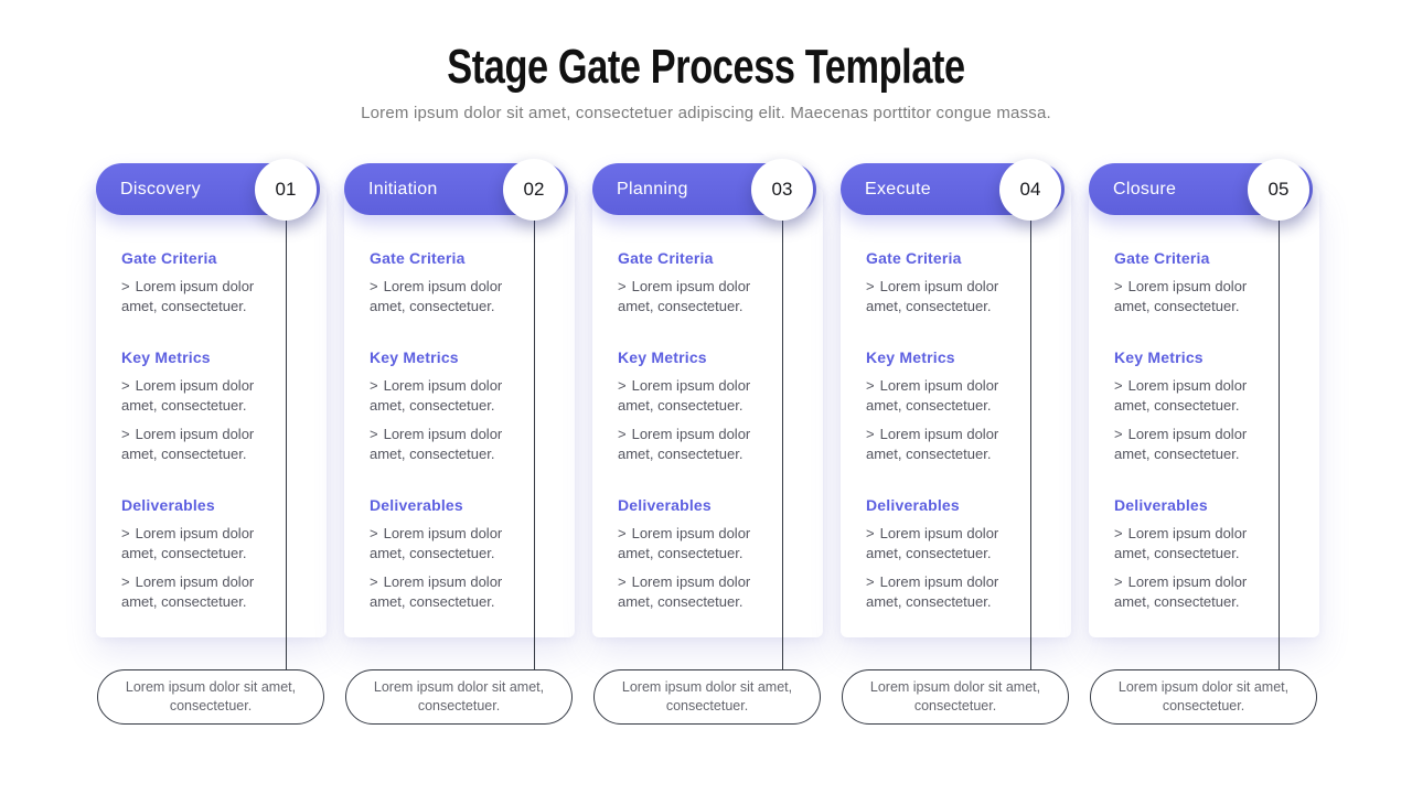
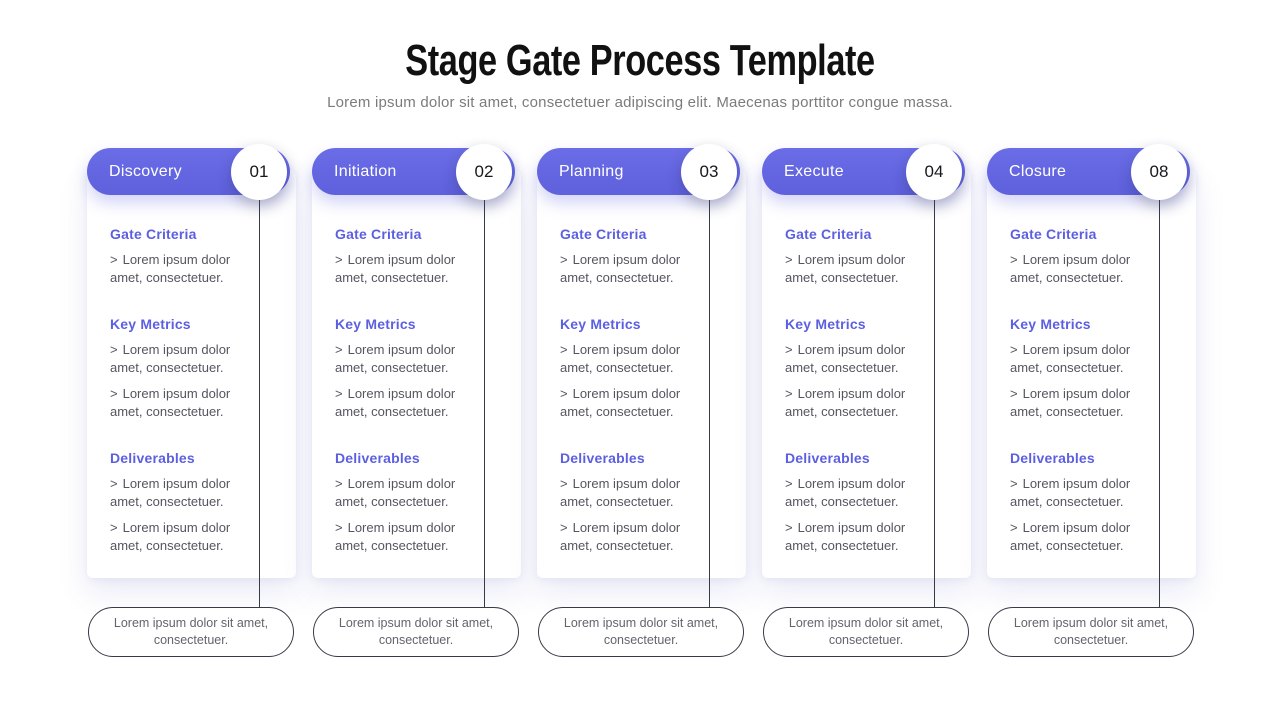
  Stage Gate Process Template
  Lorem ipsum dolor sit amet, consectetuer adipiscing elit. Maecenas porttitor congue massa.
  Gate Criteria
  > Lorem ipsum dolor amet, consectetuer.
  Key Metrics
  > Lorem ipsum dolor amet, consectetuer.
  > Lorem ipsum dolor amet, consectetuer.
  Deliverables
  > Lorem ipsum dolor amet, consectetuer.
  > Lorem ipsum dolor amet, consectetuer.
  Discovery
  01
  Lorem ipsum dolor sit amet, consectetuer.
  Gate Criteria
  > Lorem ipsum dolor amet, consectetuer.
  Key Metrics
  > Lorem ipsum dolor amet, consectetuer.
  > Lorem ipsum dolor amet, consectetuer.
  Deliverables
  > Lorem ipsum dolor amet, consectetuer.
  > Lorem ipsum dolor amet, consectetuer.
  Initiation
  02
  Lorem ipsum dolor sit amet, consectetuer.
  Gate Criteria
  > Lorem ipsum dolor amet, consectetuer.
  Key Metrics
  > Lorem ipsum dolor amet, consectetuer.
  > Lorem ipsum dolor amet, consectetuer.
  Deliverables
  > Lorem ipsum dolor amet, consectetuer.
  > Lorem ipsum dolor amet, consectetuer.
  Planning
  03
  Lorem ipsum dolor sit amet, consectetuer.
  Gate Criteria
  > Lorem ipsum dolor amet, consectetuer.
  Key Metrics
  > Lorem ipsum dolor amet, consectetuer.
  > Lorem ipsum dolor amet, consectetuer.
  Deliverables
  > Lorem ipsum dolor amet, consectetuer.
  > Lorem ipsum dolor amet, consectetuer.
  Execute
  04
  Lorem ipsum dolor sit amet, consectetuer.
  Gate Criteria
  > Lorem ipsum dolor amet, consectetuer.
  Key Metrics
  > Lorem ipsum dolor amet, consectetuer.
  > Lorem ipsum dolor amet, consectetuer.
  Deliverables
  > Lorem ipsum dolor amet, consectetuer.
  > Lorem ipsum dolor amet, consectetuer.
  Closure
- 05
+ 08
  Lorem ipsum dolor sit amet, consectetuer.
